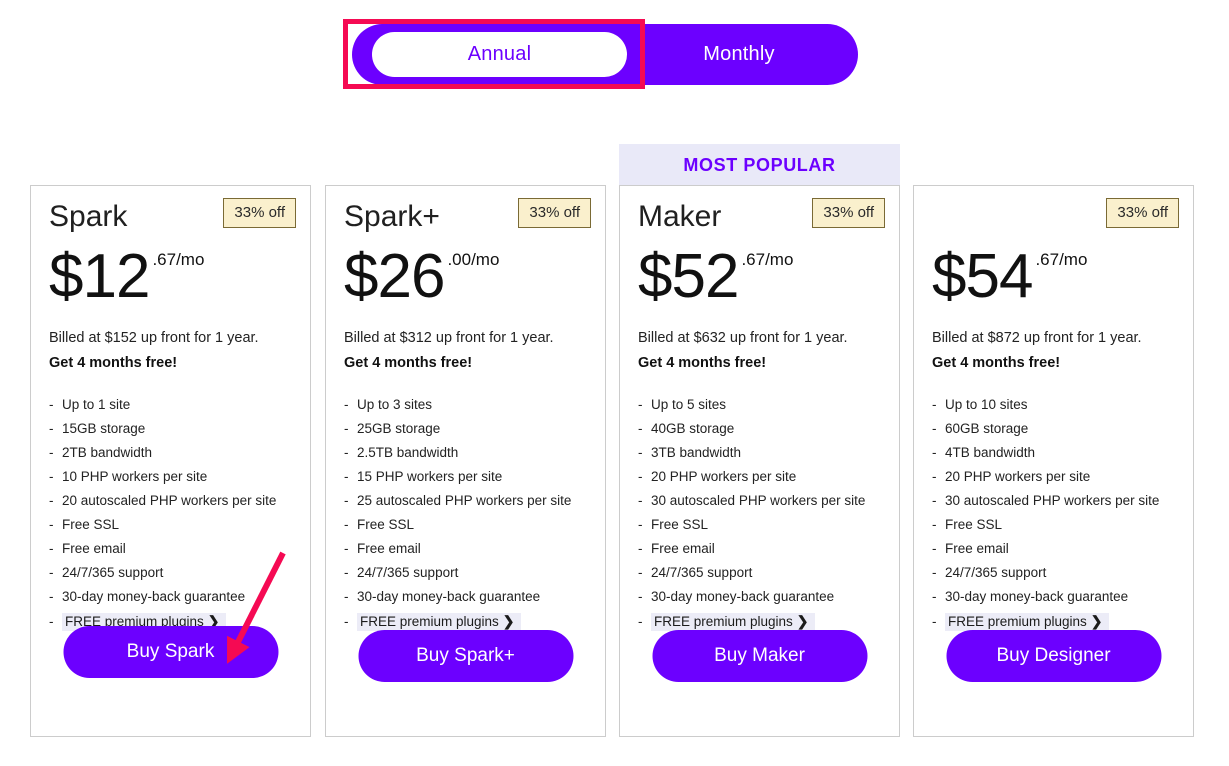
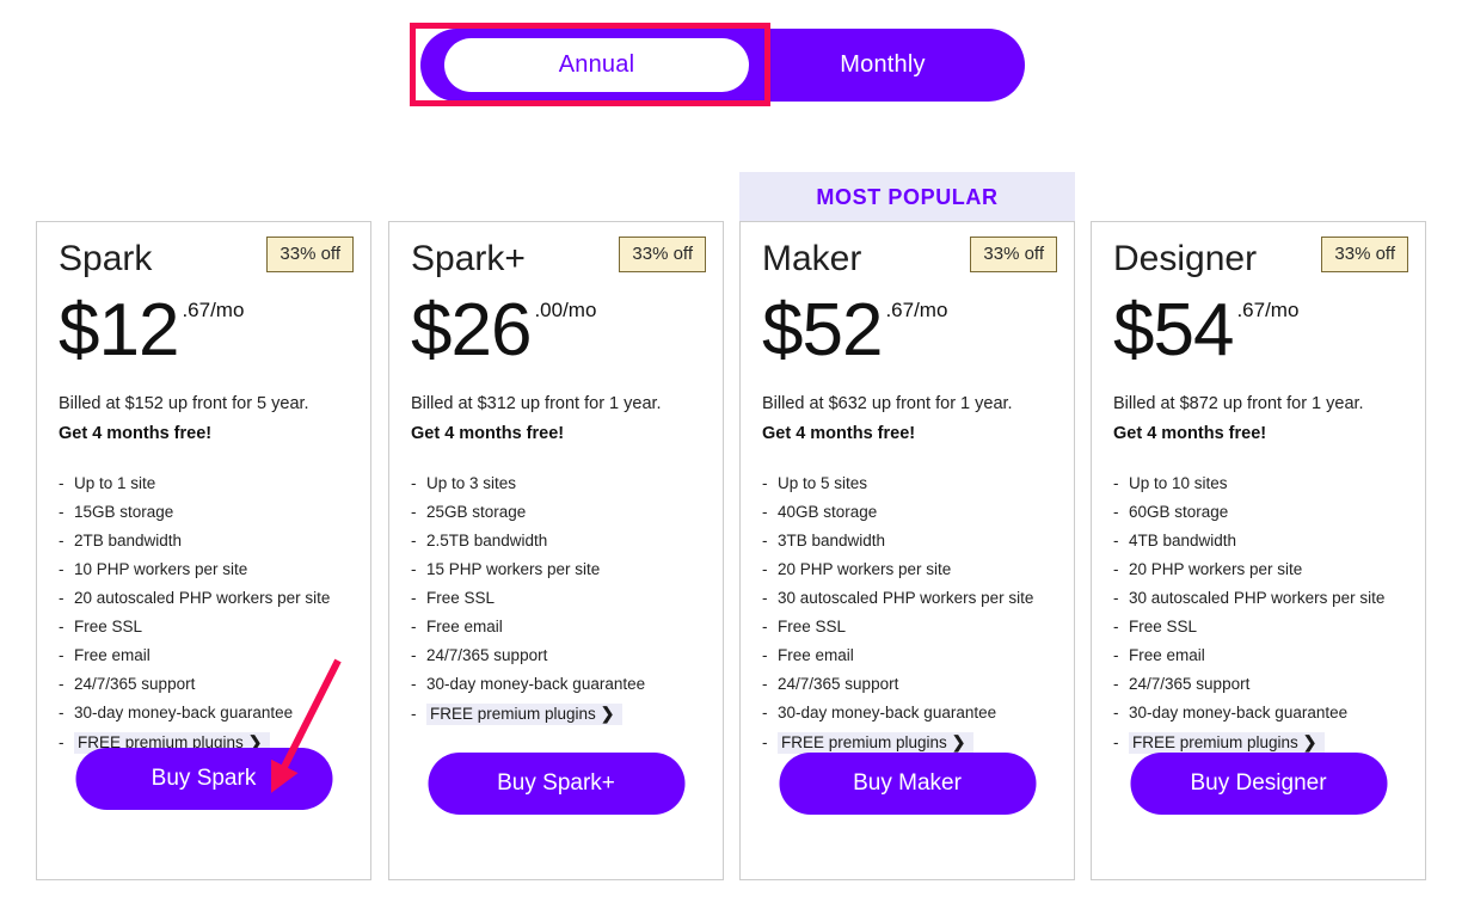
  Annual
  Monthly
  MOST POPULAR
  Spark
  33% off
  $12
  .67/mo
- Billed at $152 up front for 1 year.
+ Billed at $152 up front for 5 year.
  Get 4 months free!
  - Up to 1 site
  - 15GB storage
  - 2TB bandwidth
  - 10 PHP workers per site
  - 20 autoscaled PHP workers per site
  - Free SSL
  - Free email
  - 24/7/365 support
  - 30-day money-back guarantee
  - FREE premium plugins ❯
  Buy Spark
  Spark+
  33% off
  $26
  .00/mo
  Billed at $312 up front for 1 year.
  Get 4 months free!
  - Up to 3 sites
  - 25GB storage
  - 2.5TB bandwidth
  - 15 PHP workers per site
- - 25 autoscaled PHP workers per site
  - Free SSL
  - Free email
  - 24/7/365 support
  - 30-day money-back guarantee
  - FREE premium plugins ❯
  Buy Spark+
  Maker
  33% off
  $52
  .67/mo
  Billed at $632 up front for 1 year.
  Get 4 months free!
  - Up to 5 sites
  - 40GB storage
  - 3TB bandwidth
  - 20 PHP workers per site
  - 30 autoscaled PHP workers per site
  - Free SSL
  - Free email
  - 24/7/365 support
  - 30-day money-back guarantee
  - FREE premium plugins ❯
  Buy Maker
+ Designer
  33% off
  $54
  .67/mo
  Billed at $872 up front for 1 year.
  Get 4 months free!
  - Up to 10 sites
  - 60GB storage
  - 4TB bandwidth
  - 20 PHP workers per site
  - 30 autoscaled PHP workers per site
  - Free SSL
  - Free email
  - 24/7/365 support
  - 30-day money-back guarantee
  - FREE premium plugins ❯
  Buy Designer
